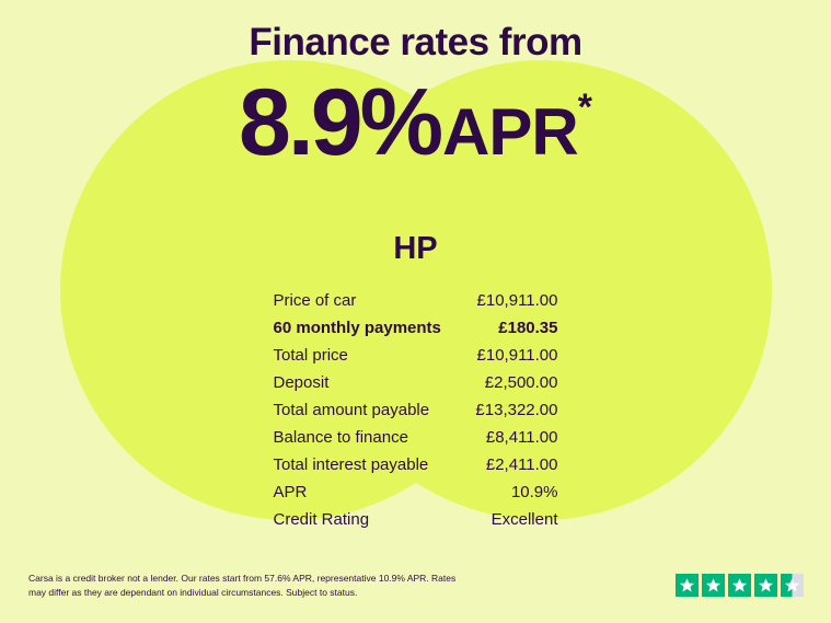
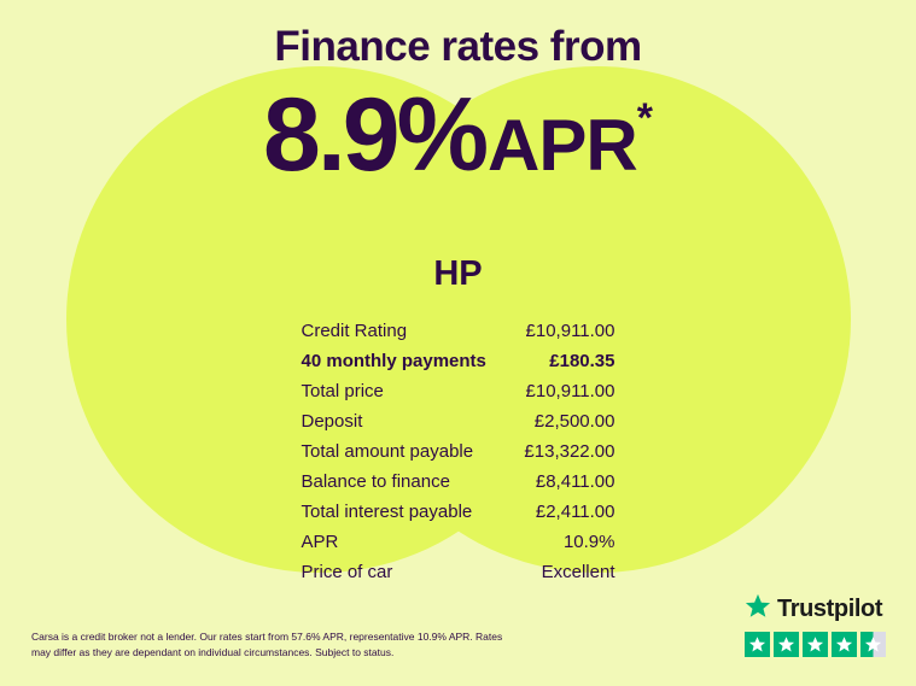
  Finance rates from
  8.9%APR*
  HP
- Price of car
+ Credit Rating
  £10,911.00
- 60 monthly payments
+ 40 monthly payments
  £180.35
  Total price
  £10,911.00
  Deposit
  £2,500.00
  Total amount payable
  £13,322.00
  Balance to finance
  £8,411.00
  Total interest payable
  £2,411.00
  APR
  10.9%
- Credit Rating
+ Price of car
  Excellent
  Carsa is a credit broker not a lender. Our rates start from 57.6% APR, representative 10.9% APR. Rates may differ as they are dependant on individual circumstances. Subject to status.
+ Trustpilot
